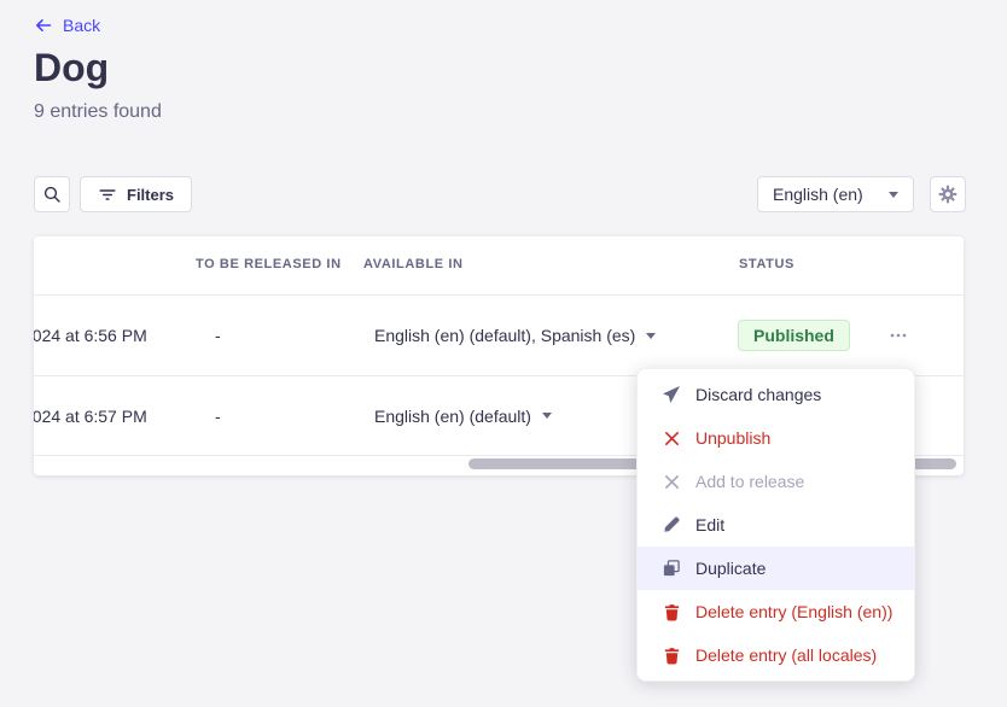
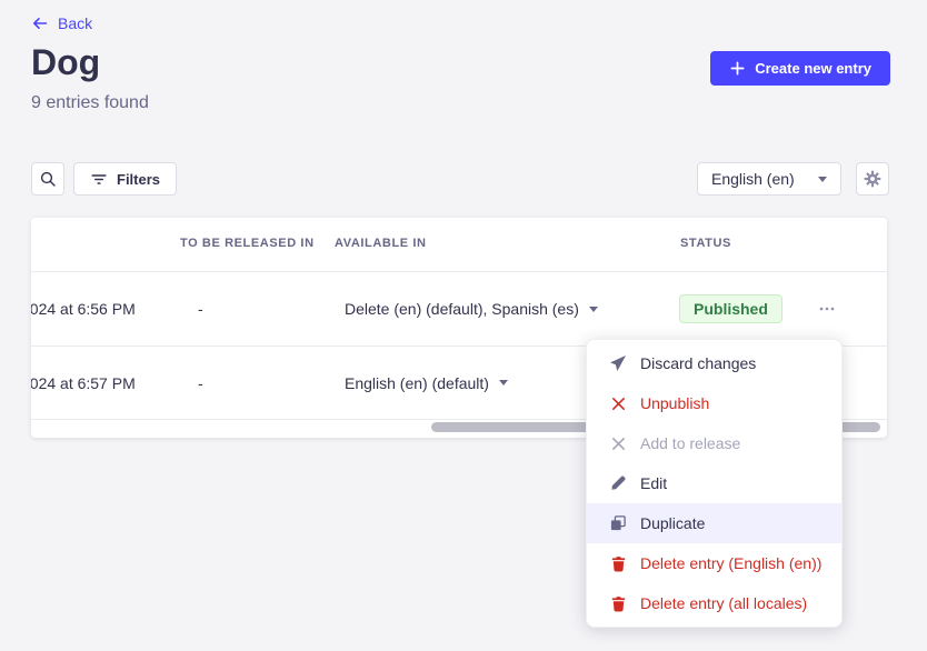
  Back
  Dog
  9 entries found
+ Create new entry
  Filters
  English (en)
  TO BE RELEASED IN
  AVAILABLE IN
  STATUS
  024 at 6:56 PM
  -
- English (en) (default), Spanish (es)
+ Delete (en) (default), Spanish (es)
  Published
  024 at 6:57 PM
  -
  English (en) (default)
  Discard changes
  Unpublish
  Add to release
  Edit
  Duplicate
  Delete entry (English (en))
  Delete entry (all locales)
